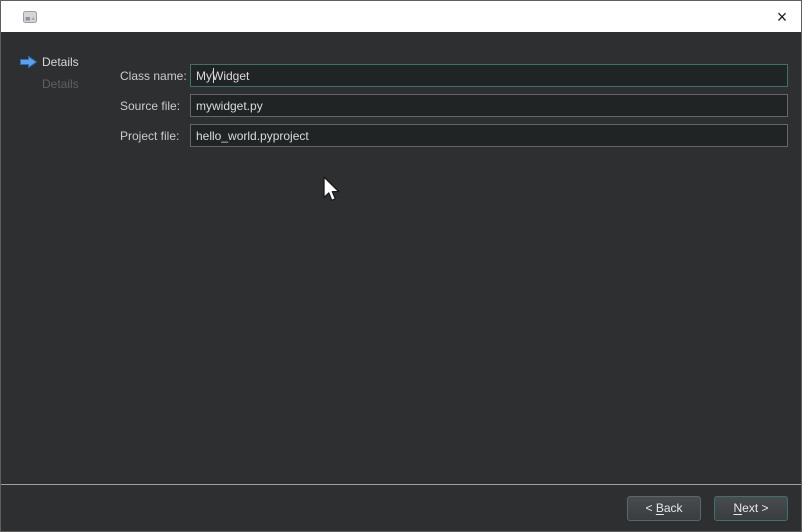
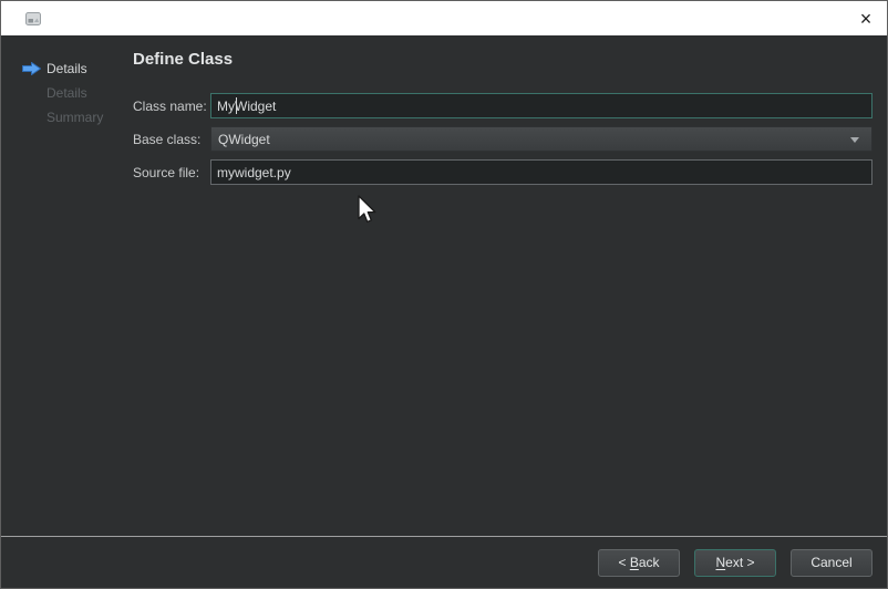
  ×
  Details
  Details
+ Summary
+ Define Class
  Class name:
  MyWidget
+ Base class:
+ QWidget
  Source file:
  mywidget.py
- Project file:
- hello_world.pyproject
  <
  B
  ack
  N
  ext >
+ Cancel
